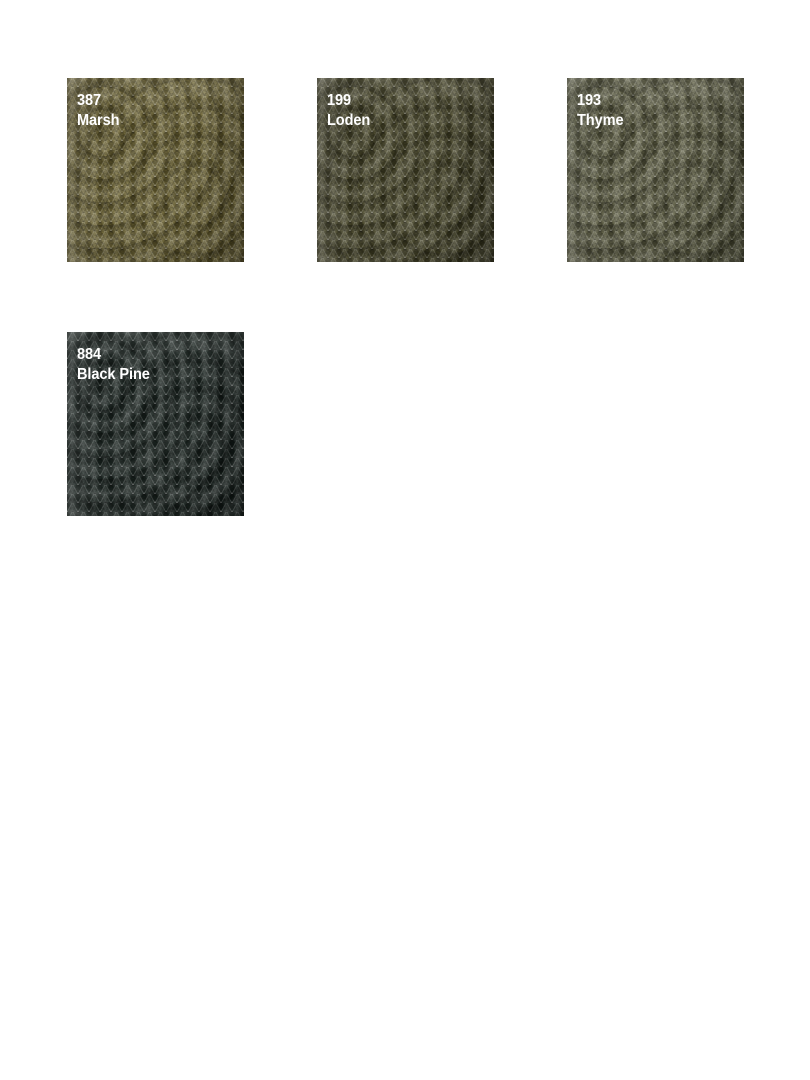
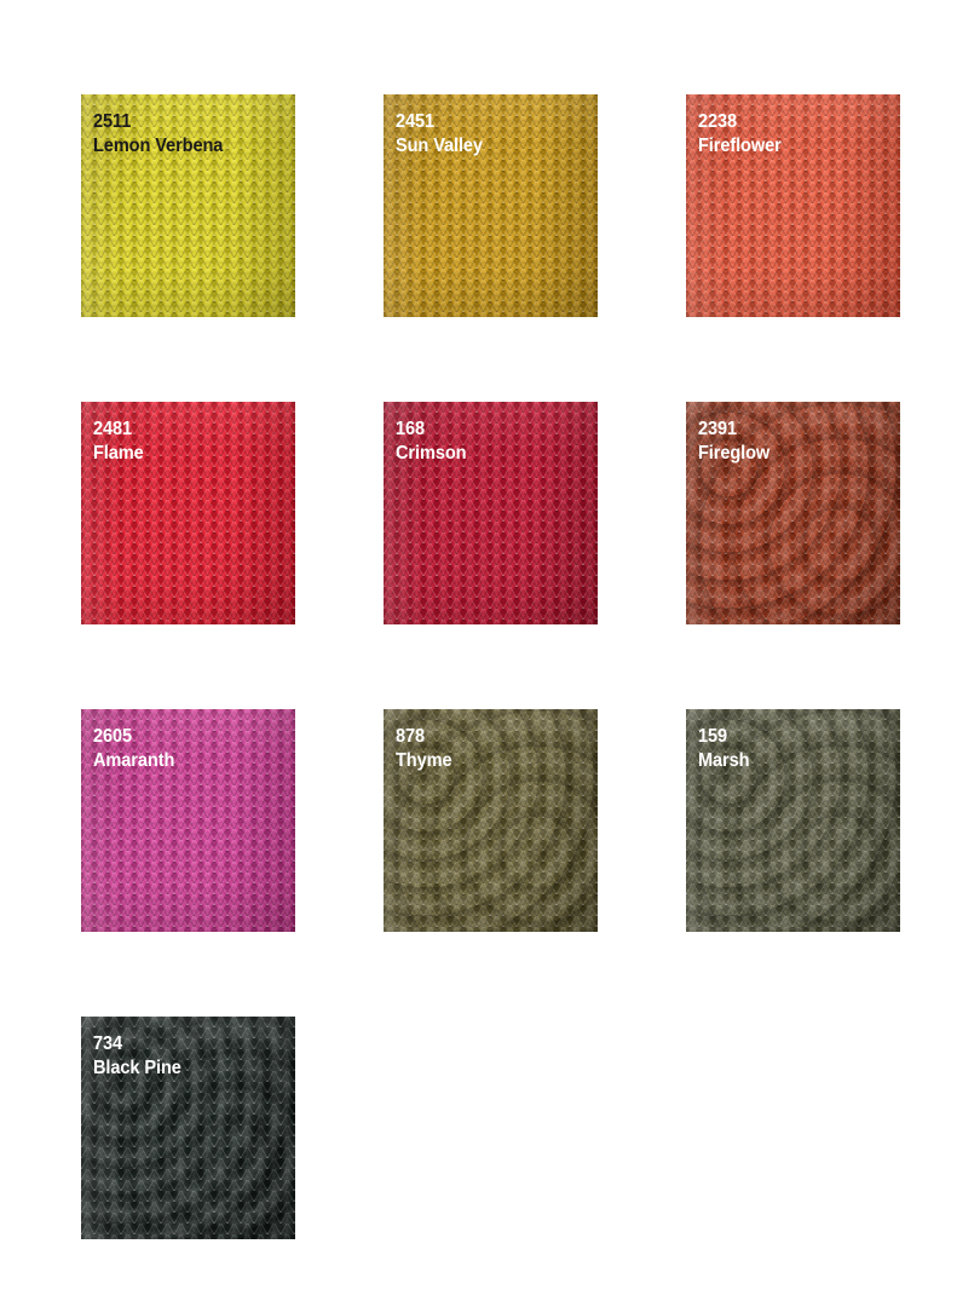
+ 2511
+ Lemon Verbena
+ 2451
+ Sun Valley
+ 2238
+ Fireflower
+ 2481
+ Flame
+ 168
+ Crimson
+ 2391
+ Fireglow
+ 2605
+ Amaranth
- 387
+ 878
- Marsh
+ Thyme
- 199
- Loden
- 193
+ 159
- Thyme
+ Marsh
- 884
+ 734
  Black Pine
